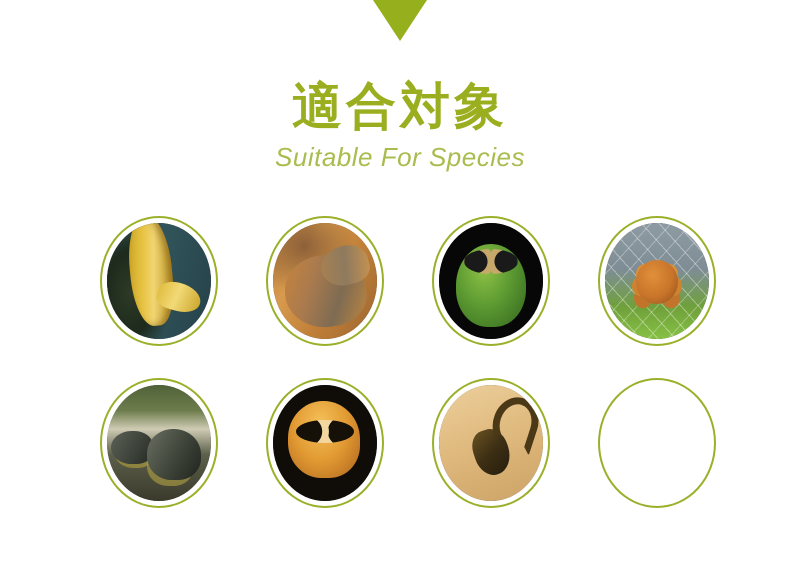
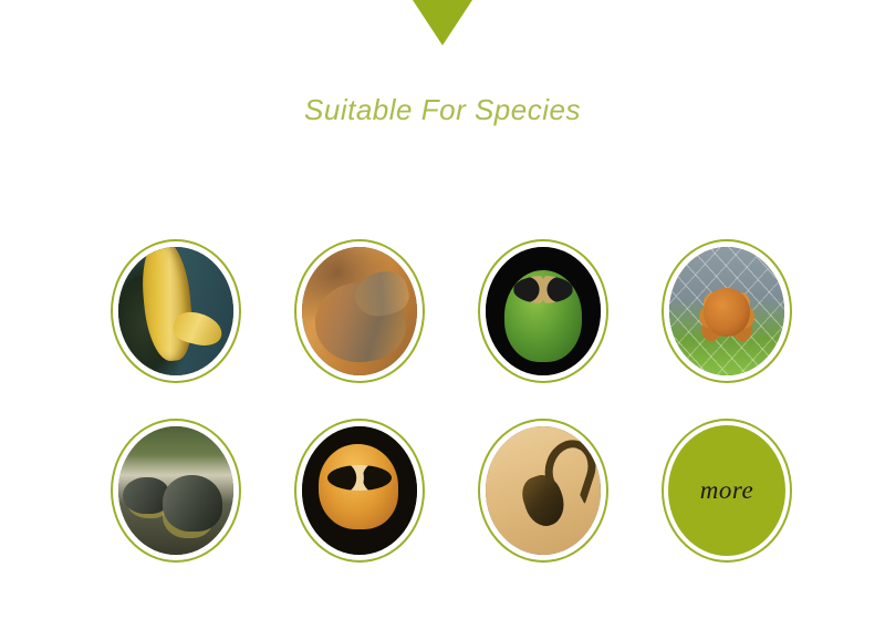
- 適合対象
  Suitable For Species
+ more
